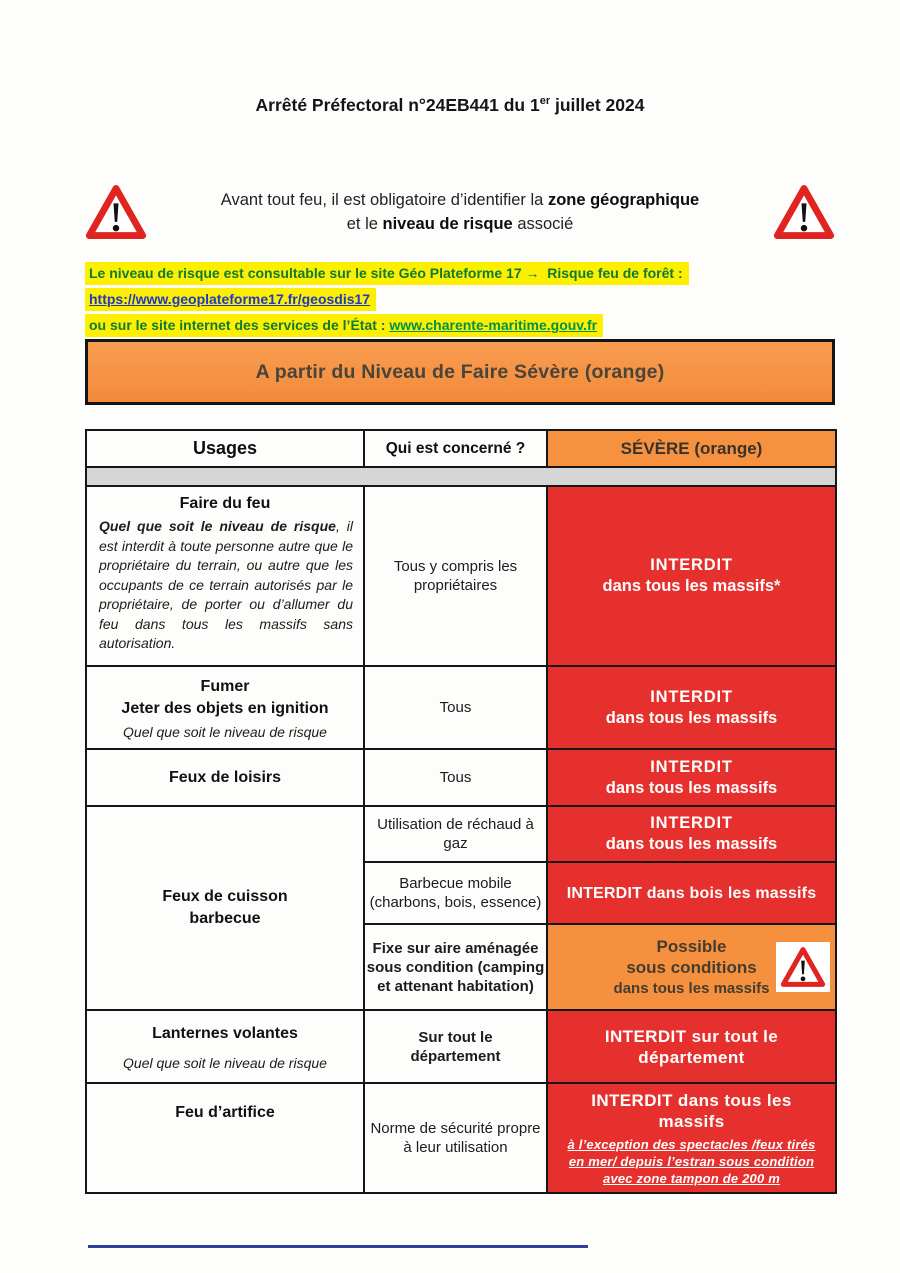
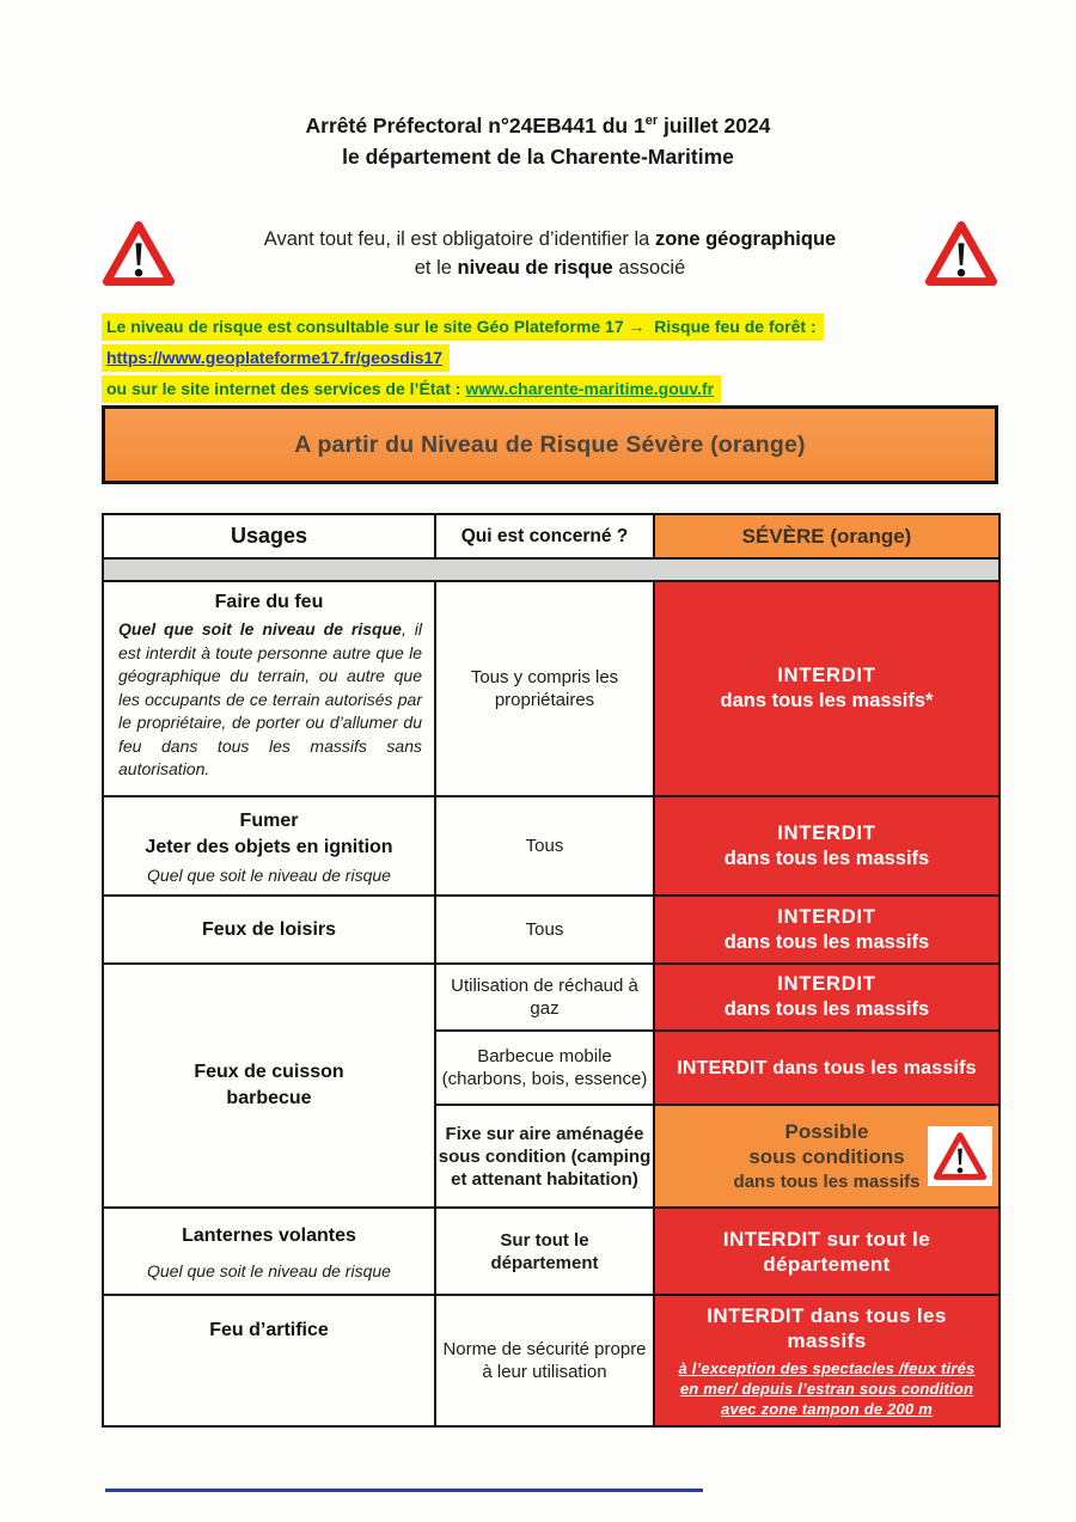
  Arrêté Préfectoral n°24EB441 du 1er juillet 2024
+ le département de la Charente-Maritime
  Avant tout feu, il est obligatoire d’identifier la zone géographique
  et le niveau de risque associé
  Le niveau de risque est consultable sur le site Géo Plateforme 17 → Risque feu de forêt :
  https://www.geoplateforme17.fr/geosdis17
  ou sur le site internet des services de l’État : www.charente-maritime.gouv.fr
- A partir du Niveau de Faire Sévère (orange)
+ A partir du Niveau de Risque Sévère (orange)
  Usages	Qui est concerné ?	SÉVÈRE (orange)
- Faire du feu Quel que soit le niveau de risque, il est interdit à toute personne autre que le propriétaire du terrain, ou autre que les occupants de ce terrain autorisés par le propriétaire, de porter ou d’allumer du feu dans tous les massifs sans autorisation.	Tous y compris les propriétaires	INTERDIT dans tous les massifs*
+ Faire du feu Quel que soit le niveau de risque, il est interdit à toute personne autre que le géographique du terrain, ou autre que les occupants de ce terrain autorisés par le propriétaire, de porter ou d’allumer du feu dans tous les massifs sans autorisation.	Tous y compris les propriétaires	INTERDIT dans tous les massifs*
  Fumer Jeter des objets en ignition Quel que soit le niveau de risque	Tous	INTERDIT dans tous les massifs
  Feux de loisirs	Tous	INTERDIT dans tous les massifs
  Feux de cuisson barbecue	Utilisation de réchaud à gaz	INTERDIT dans tous les massifs
- Barbecue mobile (charbons, bois, essence)	INTERDIT dans bois les massifs
+ Barbecue mobile (charbons, bois, essence)	INTERDIT dans tous les massifs
  Fixe sur aire aménagée sous condition (camping et attenant habitation)	Possible sous conditions dans tous les massifs
  Lanternes volantes Quel que soit le niveau de risque	Sur tout le département	INTERDIT sur tout le département
  Feu d’artifice	Norme de sécurité propre à leur utilisation	INTERDIT dans tous les massifs à l’exception des spectacles /feux tirés en mer/ depuis l’estran sous condition avec zone tampon de 200 m
